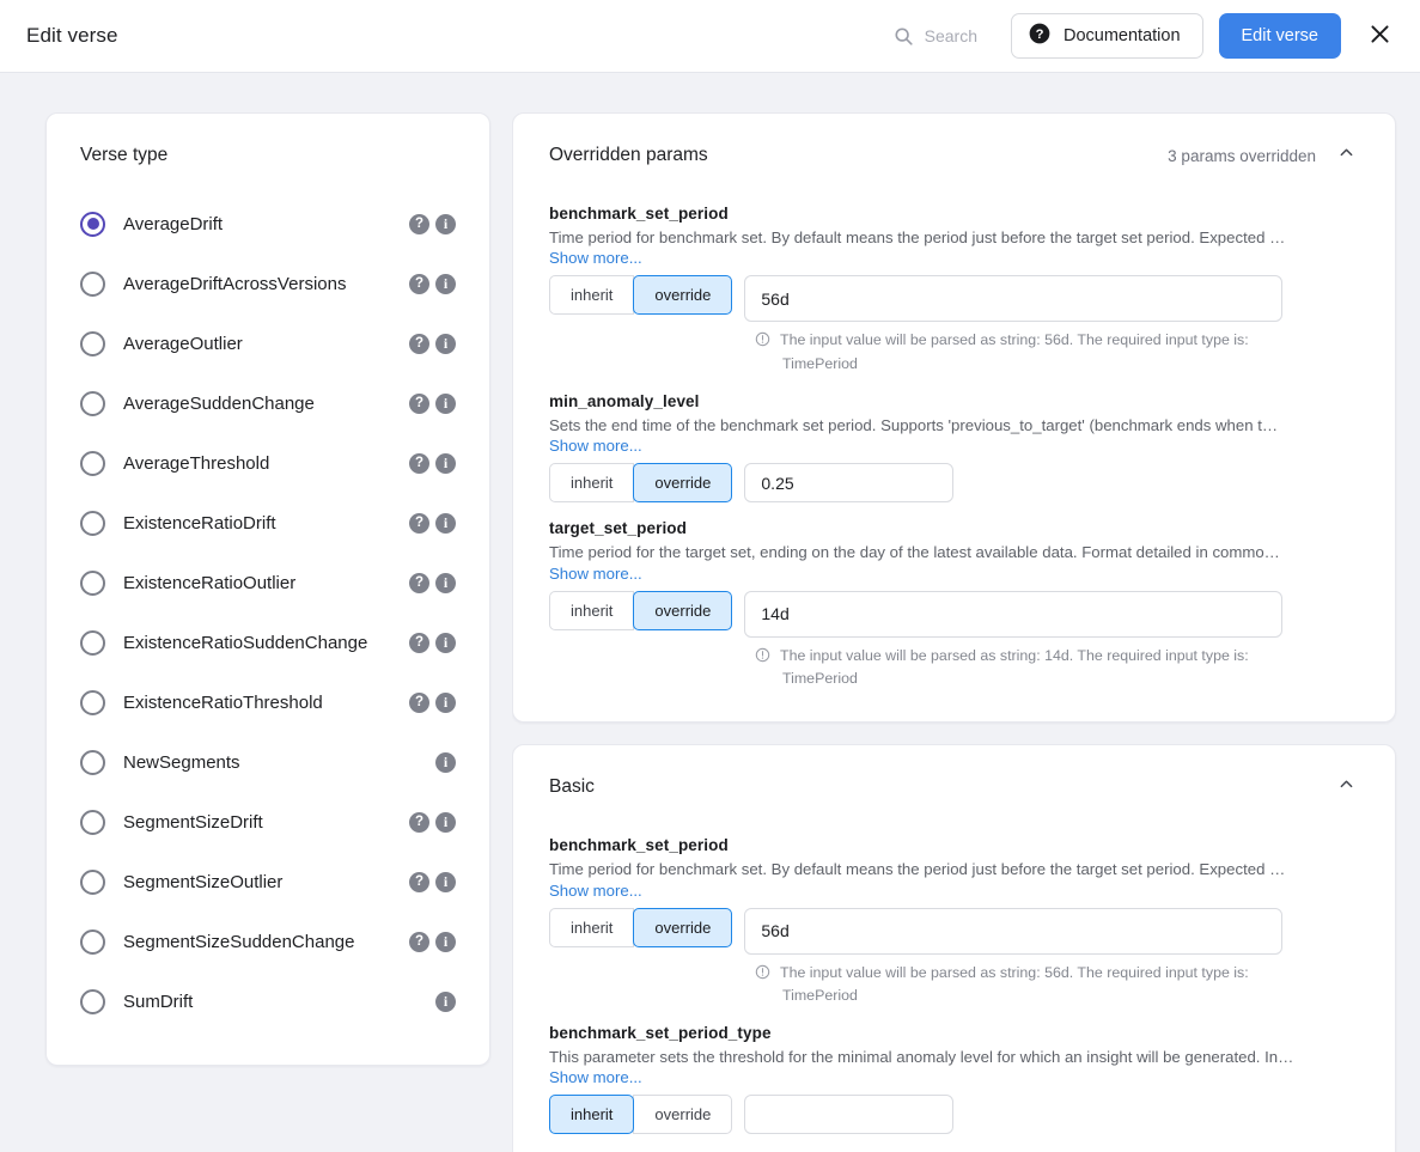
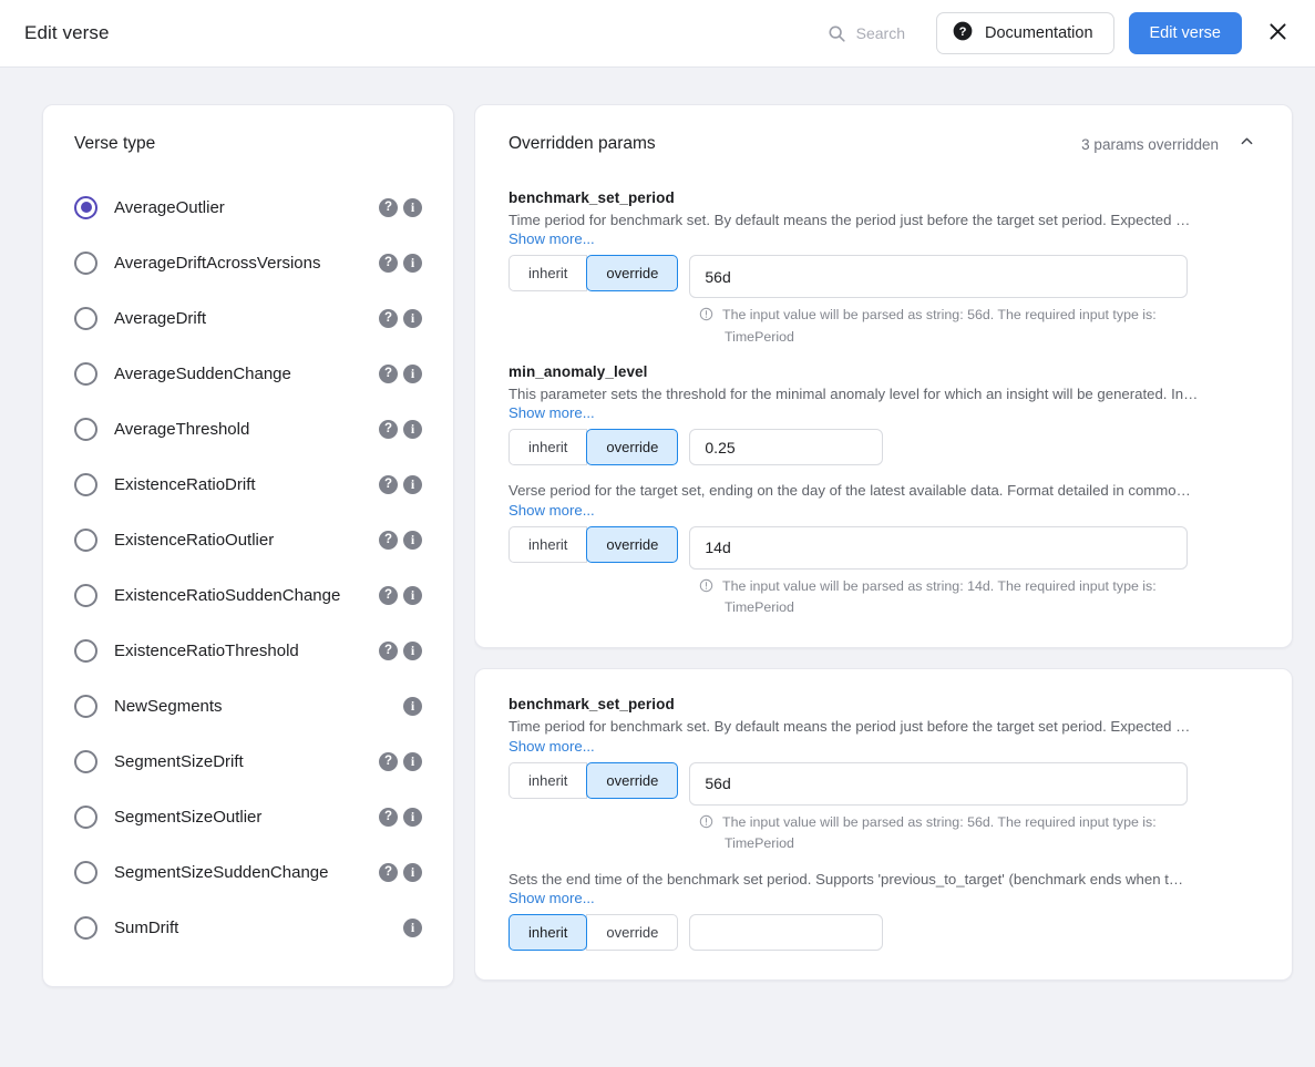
  Edit verse
  Search
  ?
  Documentation
  Edit verse
  Verse type
- AverageDrift
+ AverageOutlier
  ?
  i
  AverageDriftAcrossVersions
  ?
  i
- AverageOutlier
+ AverageDrift
  ?
  i
  AverageSuddenChange
  ?
  i
  AverageThreshold
  ?
  i
  ExistenceRatioDrift
  ?
  i
  ExistenceRatioOutlier
  ?
  i
  ExistenceRatioSuddenChange
  ?
  i
  ExistenceRatioThreshold
  ?
  i
  NewSegments
  i
  SegmentSizeDrift
  ?
  i
  SegmentSizeOutlier
  ?
  i
  SegmentSizeSuddenChange
  ?
  i
  SumDrift
  i
  Overridden params
  3 params overridden
  benchmark_set_period
  Time period for benchmark set. By default means the period just before the target set period. Expected …
  Show more...
  inherit
  override
  56d
  The input value will be parsed as string: 56d. The required input type is:
  TimePeriod
  min_anomaly_level
- Sets the end time of the benchmark set period. Supports 'previous_to_target' (benchmark ends when t…
+ This parameter sets the threshold for the minimal anomaly level for which an insight will be generated. In…
  Show more...
  inherit
  override
  0.25
- target_set_period
- Time period for the target set, ending on the day of the latest available data. Format detailed in commo…
+ Verse period for the target set, ending on the day of the latest available data. Format detailed in commo…
  Show more...
  inherit
  override
  14d
  The input value will be parsed as string: 14d. The required input type is:
  TimePeriod
- Basic
  benchmark_set_period
  Time period for benchmark set. By default means the period just before the target set period. Expected …
  Show more...
  inherit
  override
  56d
  The input value will be parsed as string: 56d. The required input type is:
  TimePeriod
- benchmark_set_period_type
- This parameter sets the threshold for the minimal anomaly level for which an insight will be generated. In…
+ Sets the end time of the benchmark set period. Supports 'previous_to_target' (benchmark ends when t…
  Show more...
  inherit
  override
